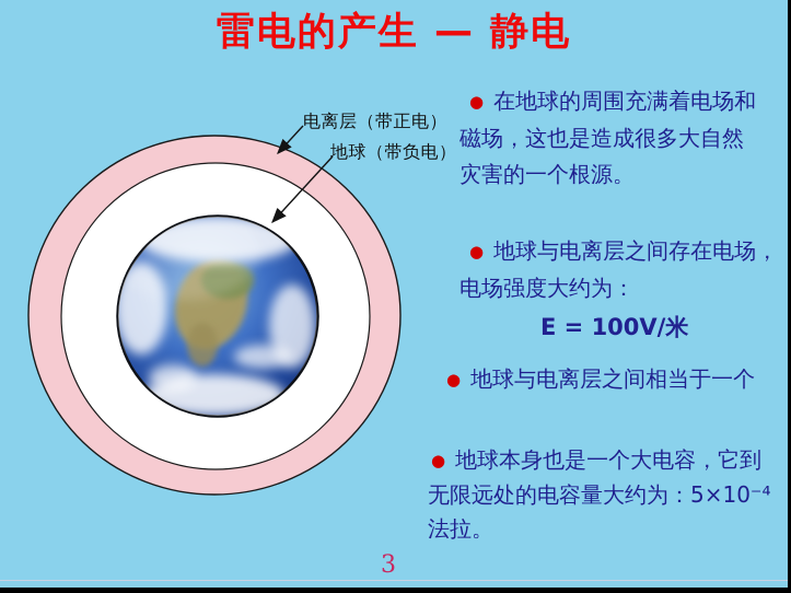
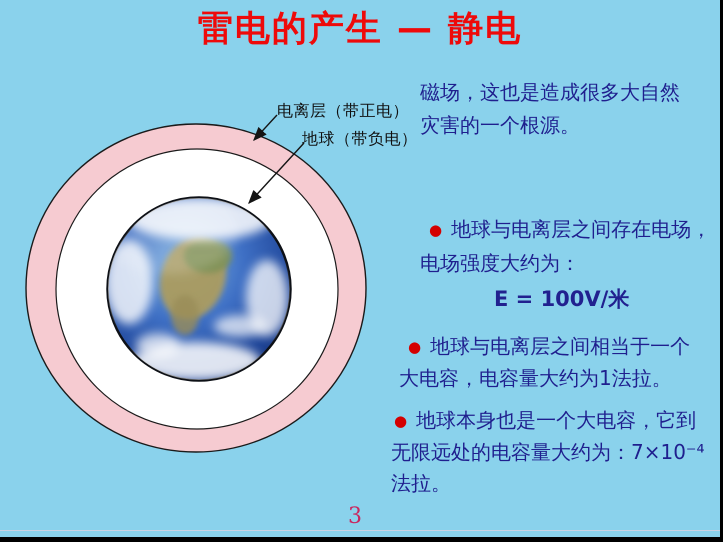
  雷电的产生 — 静电
  电离层（带正电）
  地球（带负电）
- ● 在地球的周围充满着电场和
  磁场，这也是造成很多大自然
  灾害的一个根源。
  ● 地球与电离层之间存在电场，
  电场强度大约为：
  E = 100V/米
  ● 地球与电离层之间相当于一个
+ 大电容，电容量大约为1法拉。
  ● 地球本身也是一个大电容，它到
- 无限远处的电容量大约为：5×10⁻⁴
+ 无限远处的电容量大约为：7×10⁻⁴
  法拉。
  3
